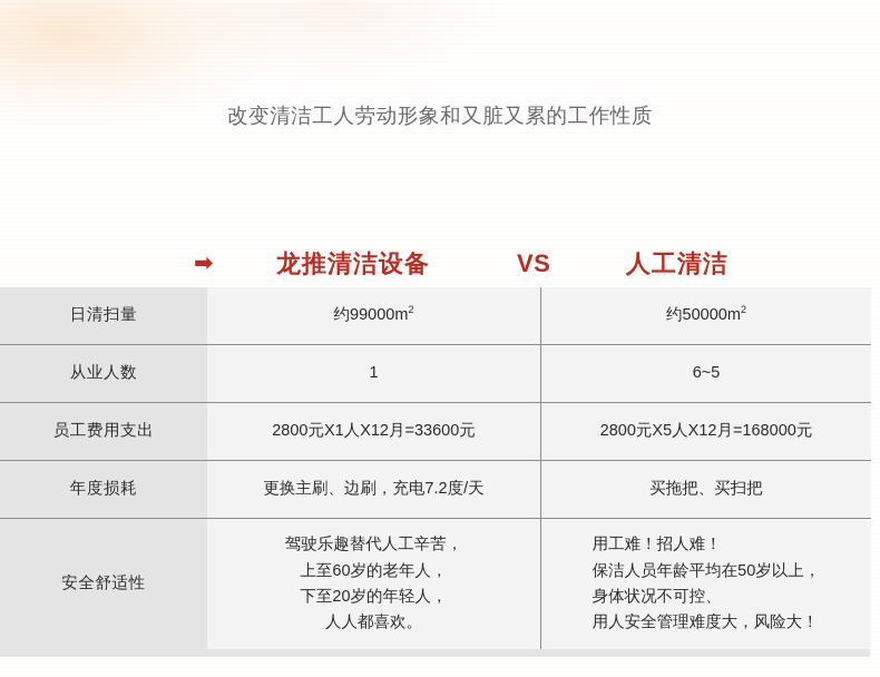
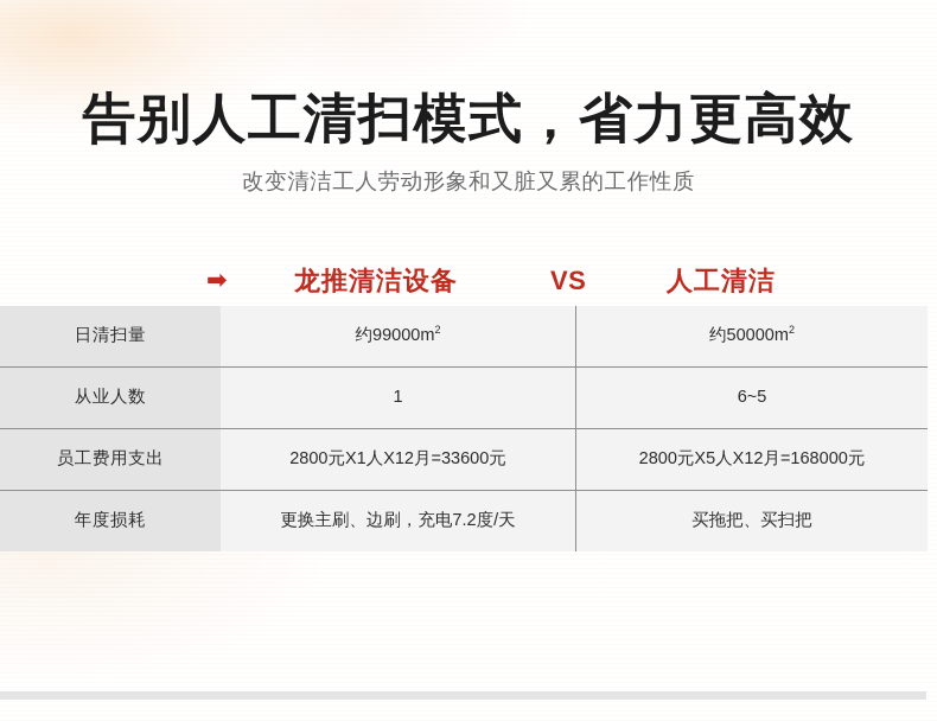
+ 告别人工清扫模式，省力更高效
  改变清洁工人劳动形象和又脏又累的工作性质
  ➡
  龙推清洁设备
  VS
  人工清洁
  日清扫量	约99000m2	约50000m2
  从业人数	1	6~5
  员工费用支出	2800元X1人X12月=33600元	2800元X5人X12月=168000元
  年度损耗	更换主刷、边刷，充电7.2度/天	买拖把、买扫把
- 安全舒适性	驾驶乐趣替代人工辛苦，上至60岁的老年人，下至20岁的年轻人，人人都喜欢。	用工难！招人难！保洁人员年龄平均在50岁以上，身体状况不可控、用人安全管理难度大，风险大！
